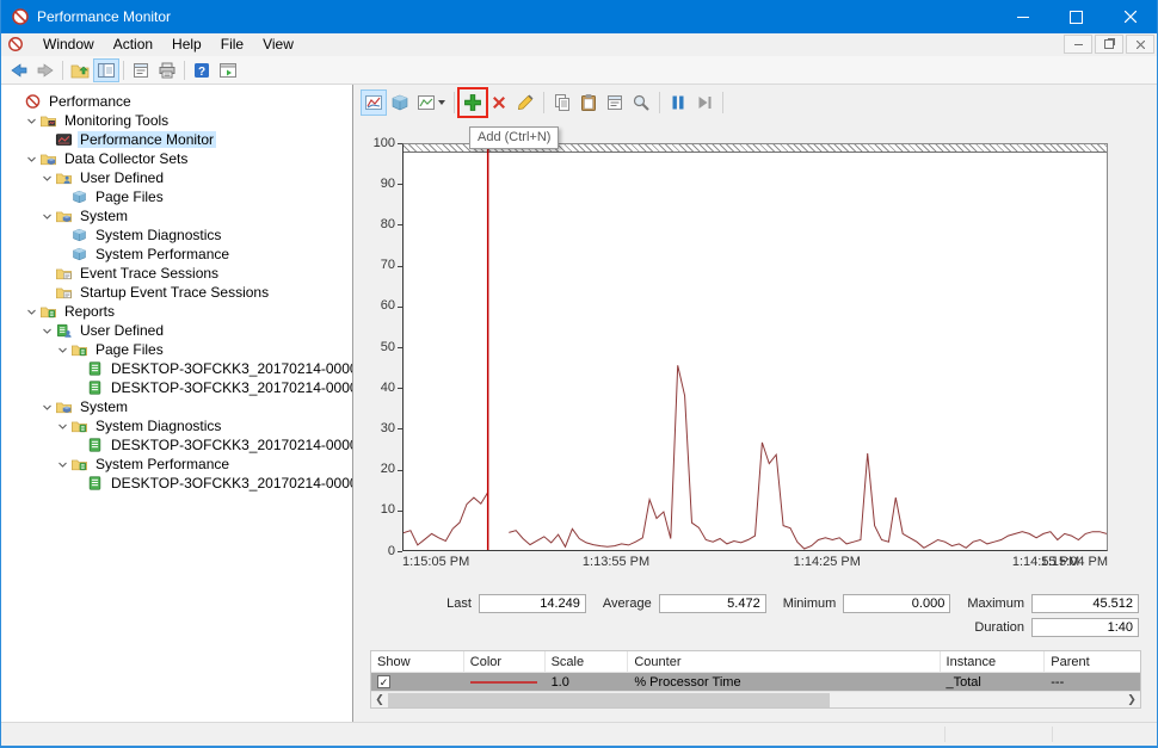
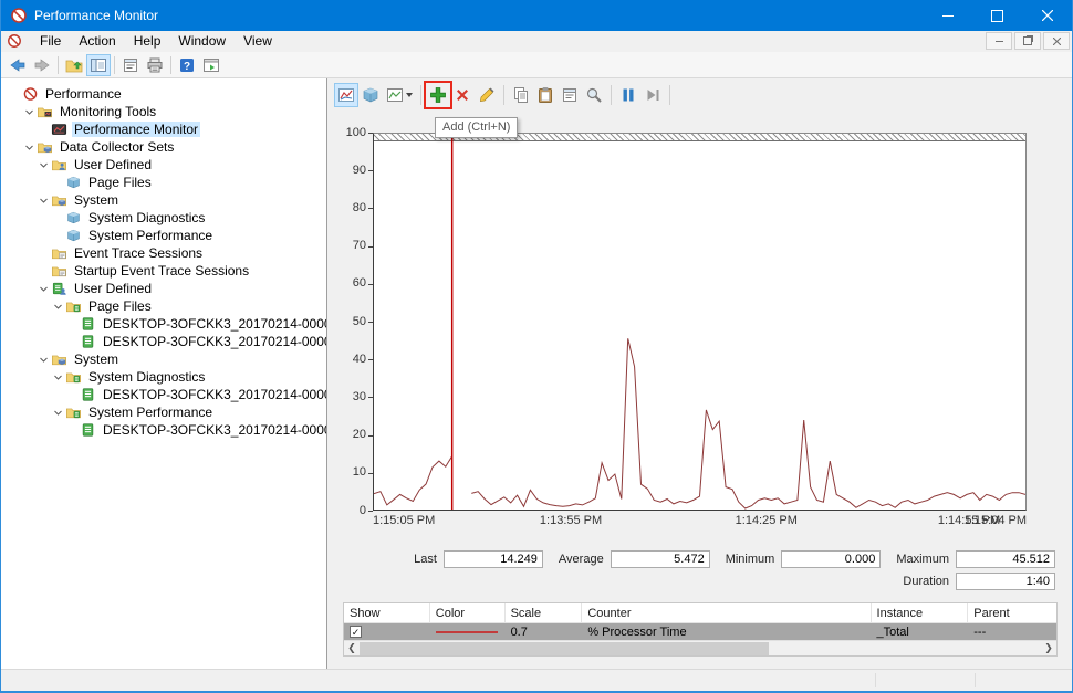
  Performance Monitor
- Window
+ File
  Action
  Help
- File
+ Window
  View
  ?
  Performance
  Monitoring Tools
  Performance Monitor
  Data Collector Sets
  User Defined
  Page Files
  System
  System Diagnostics
  System Performance
  Event Trace Sessions
  Startup Event Trace Sessions
- Reports
  User Defined
  Page Files
  DESKTOP-3OFCKK3_20170214-000
  DESKTOP-3OFCKK3_20170214-000
  System
  System Diagnostics
  DESKTOP-3OFCKK3_20170214-000
  System Performance
  DESKTOP-3OFCKK3_20170214-000
  Add (Ctrl+N)
  100
  90
  80
  70
  60
  50
  40
  30
  20
  10
  0
  1:15:05 PM
  1:13:55 PM
  1:14:25 PM
  1:14:55 PM
  1:15:04 PM
  Last
  14.249
  Average
  5.472
  Minimum
  0.000
  Maximum
  45.512
  Duration
  1:40
  Show
  Color
  Scale
  Counter
  Instance
  Parent
  ✓
- 1.0
+ 0.7
  % Processor Time
  _Total
  ---
  ❮
  ❯
